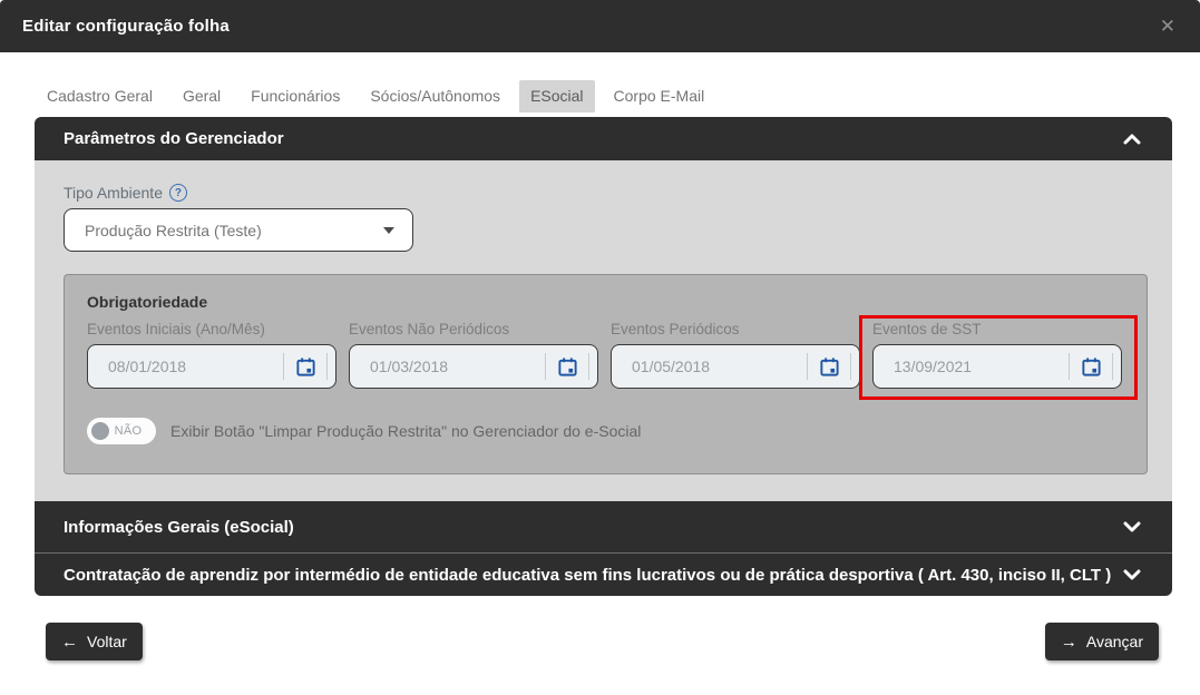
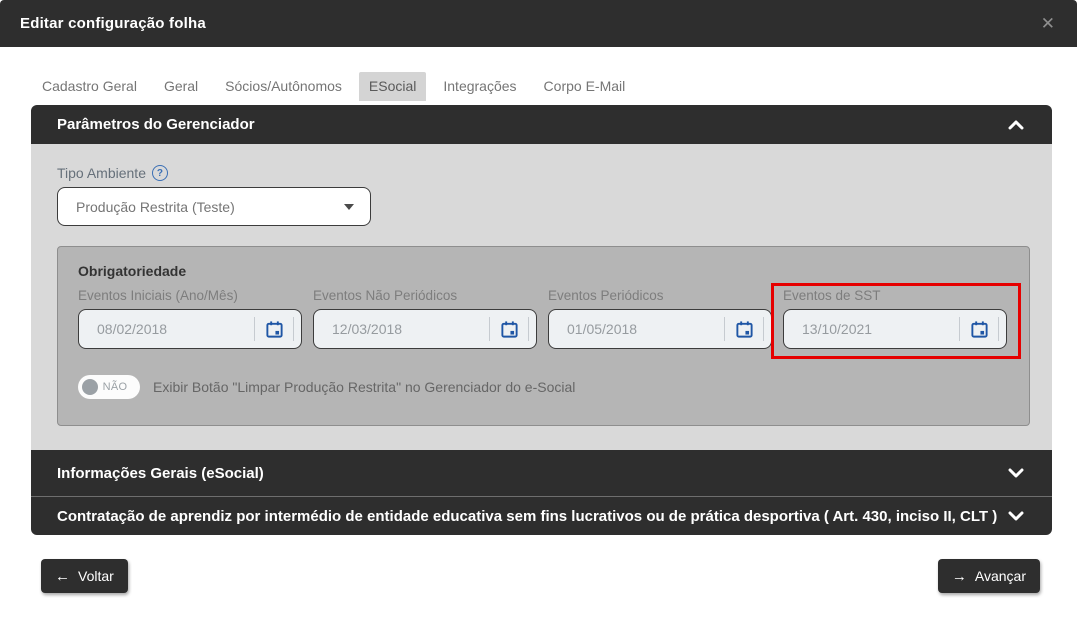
  Editar configuração folha
  ✕
  Cadastro Geral
  Geral
- Funcionários
  Sócios/Autônomos
  ESocial
+ Integrações
  Corpo E-Mail
  Parâmetros do Gerenciador
  Tipo Ambiente
  ?
  Produção Restrita (Teste)
  Obrigatoriedade
  Eventos Iniciais (Ano/Mês)
- 08/01/2018
+ 08/02/2018
  Eventos Não Periódicos
- 01/03/2018
+ 12/03/2018
  Eventos Periódicos
  01/05/2018
  Eventos de SST
- 13/09/2021
+ 13/10/2021
  NÃO
  Exibir Botão "Limpar Produção Restrita" no Gerenciador do e-Social
  Informações Gerais (eSocial)
  Contratação de aprendiz por intermédio de entidade educativa sem fins lucrativos ou de prática desportiva ( Art. 430, inciso II, CLT )
  ←
  Voltar
  →
  Avançar
